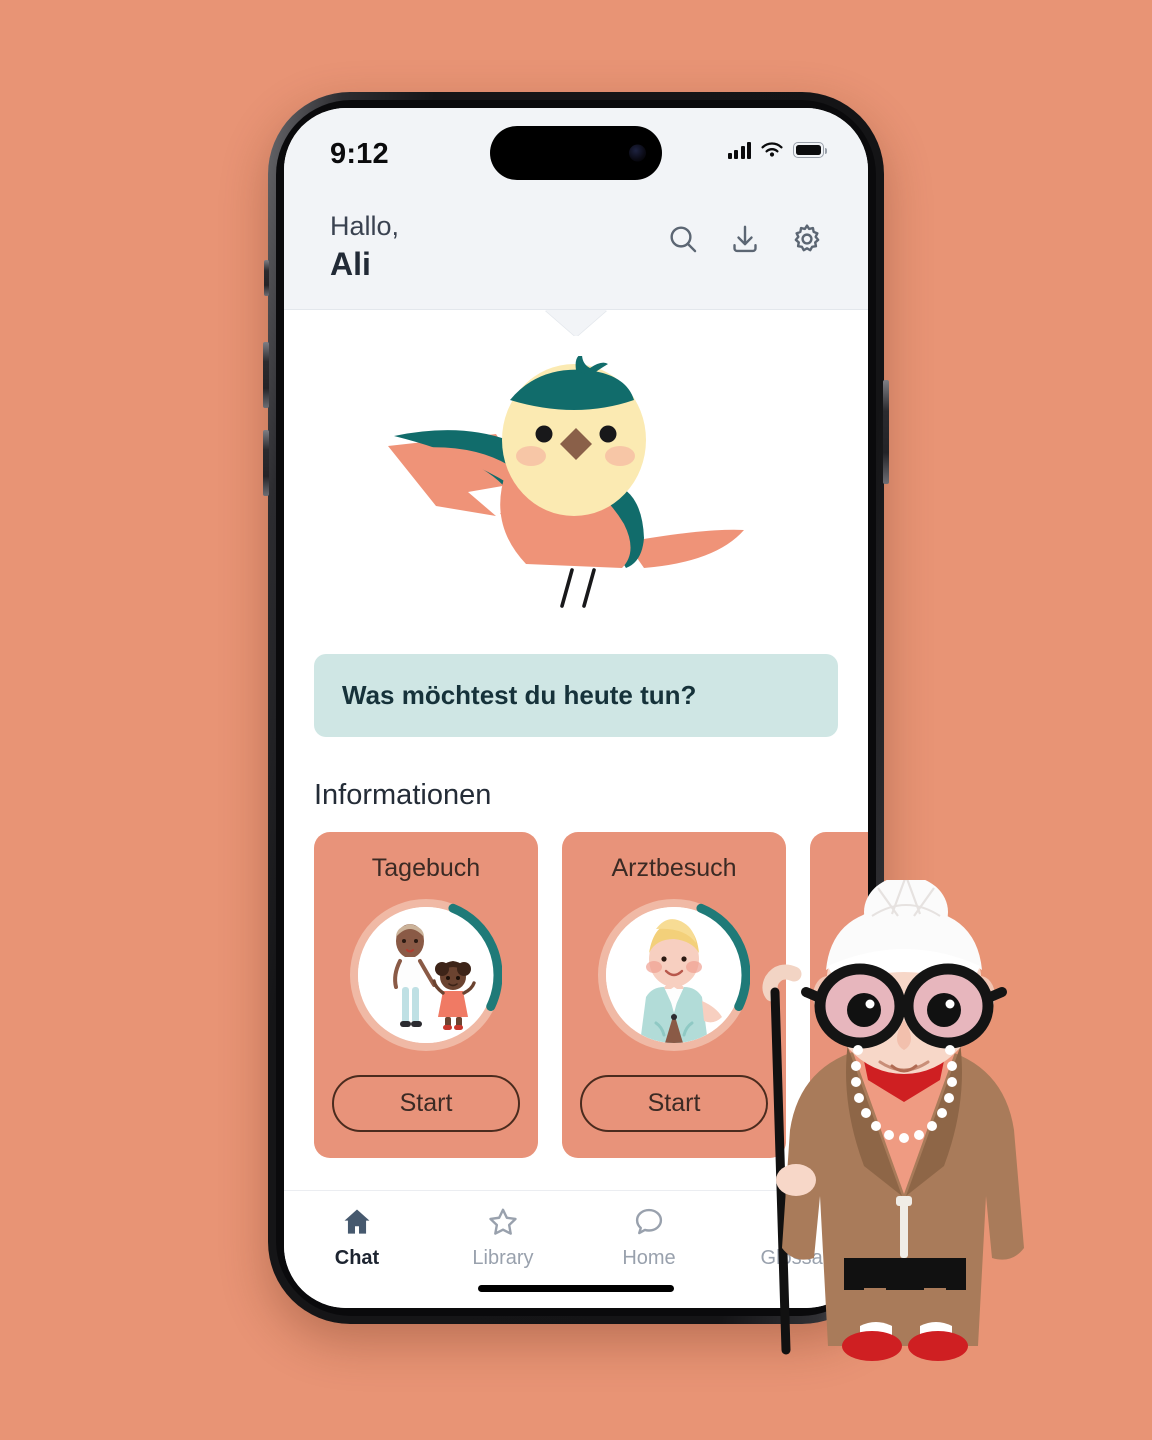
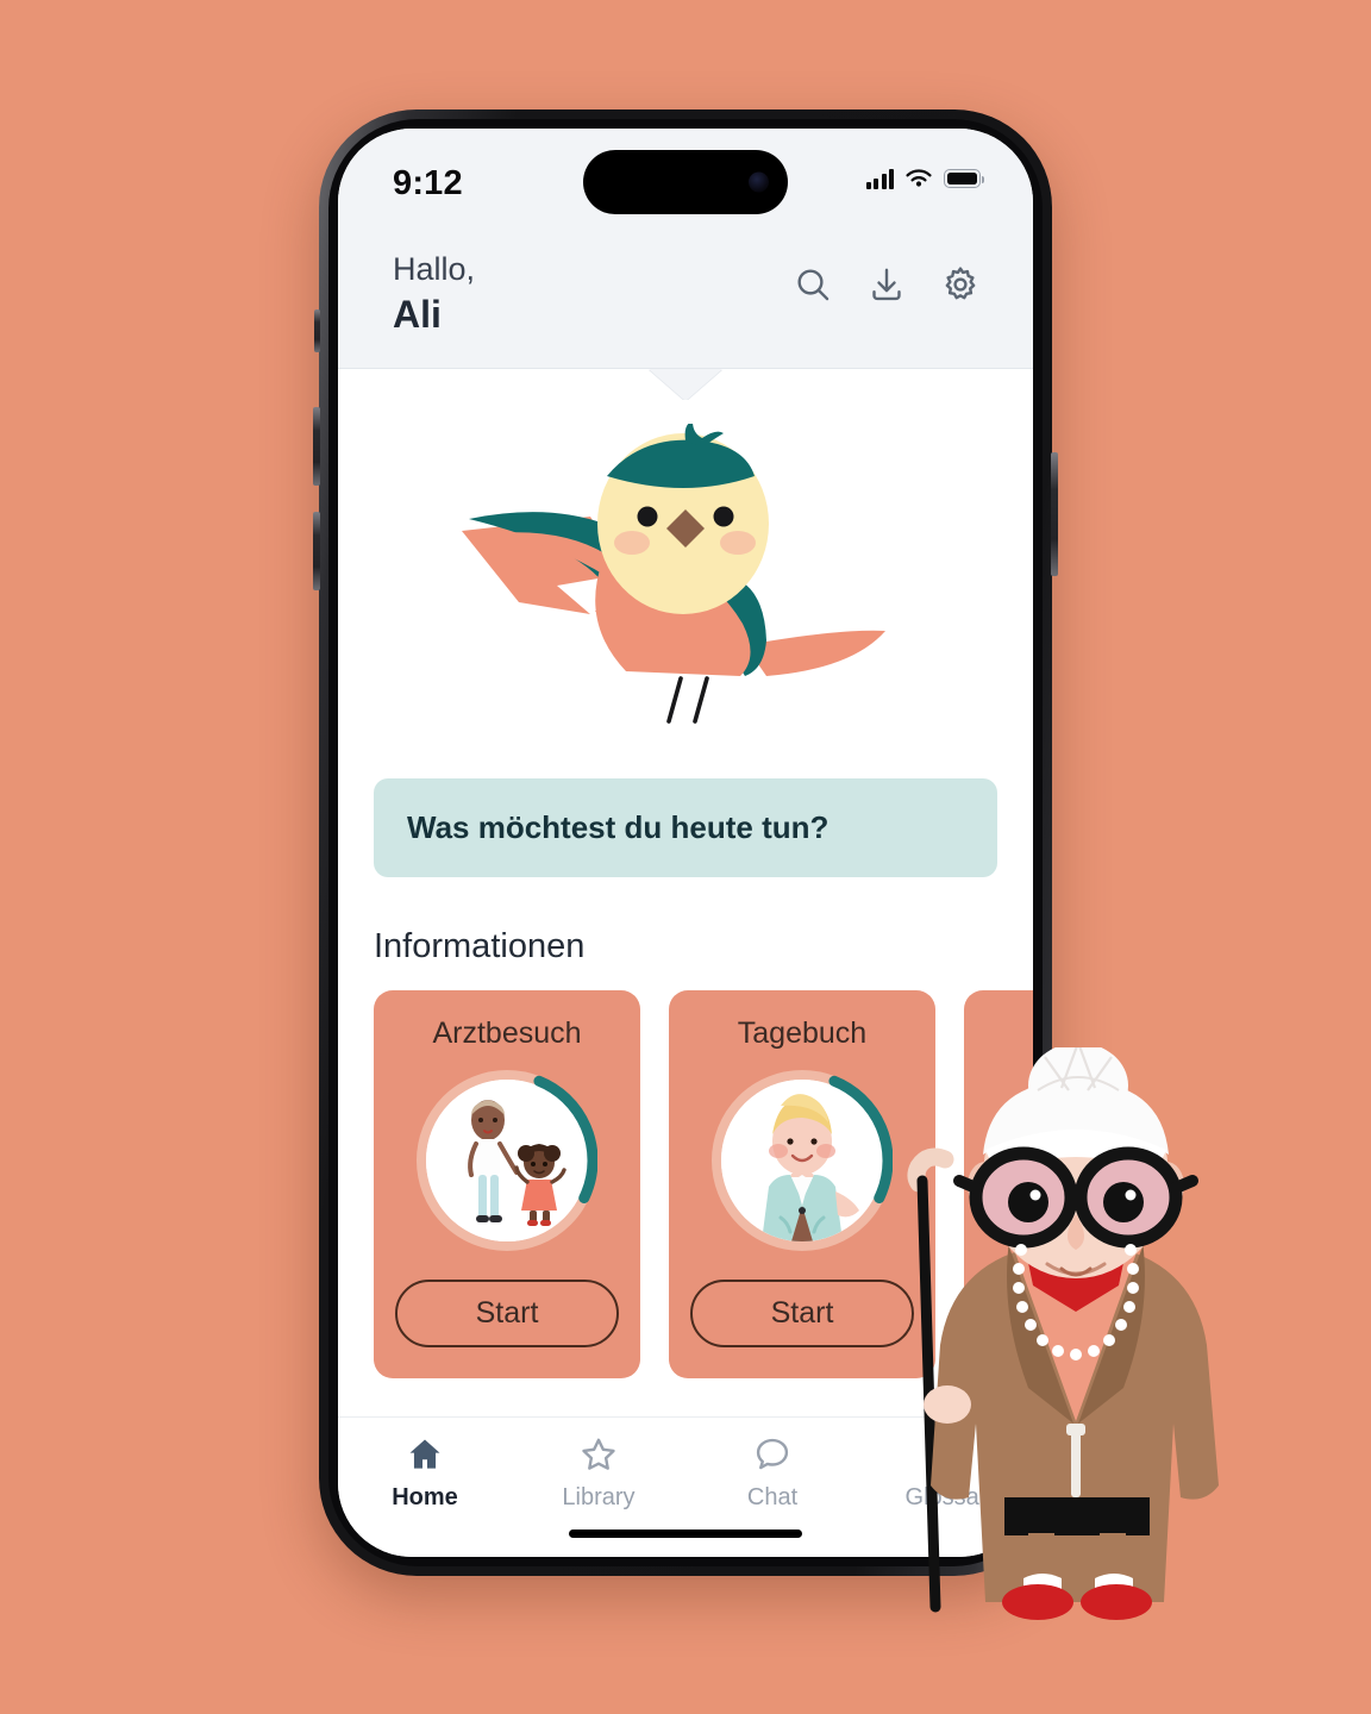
  9:12
  Hallo,
  Ali
  Was möchtest du heute tun?
  Informationen
- Tagebuch
+ Arztbesuch
  Start
- Arztbesuch
+ Tagebuch
  Start
- Chat
+ Home
  Library
- Home
+ Chat
